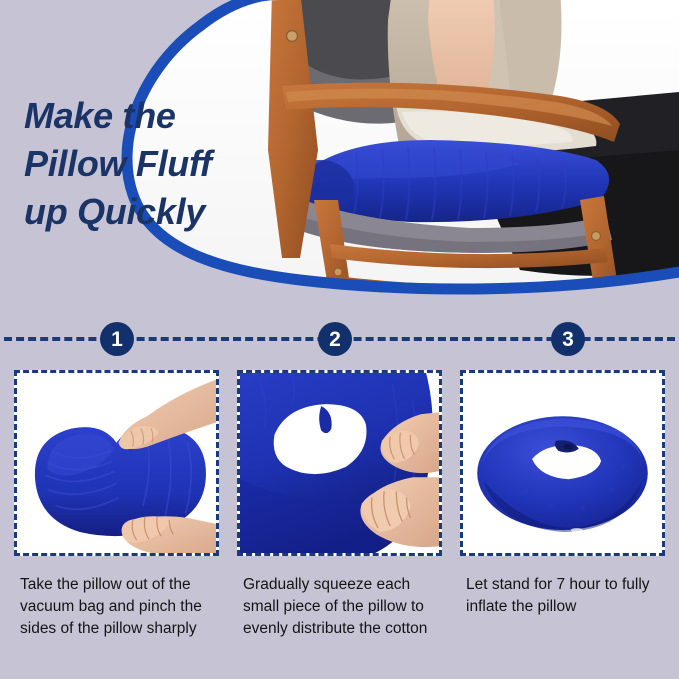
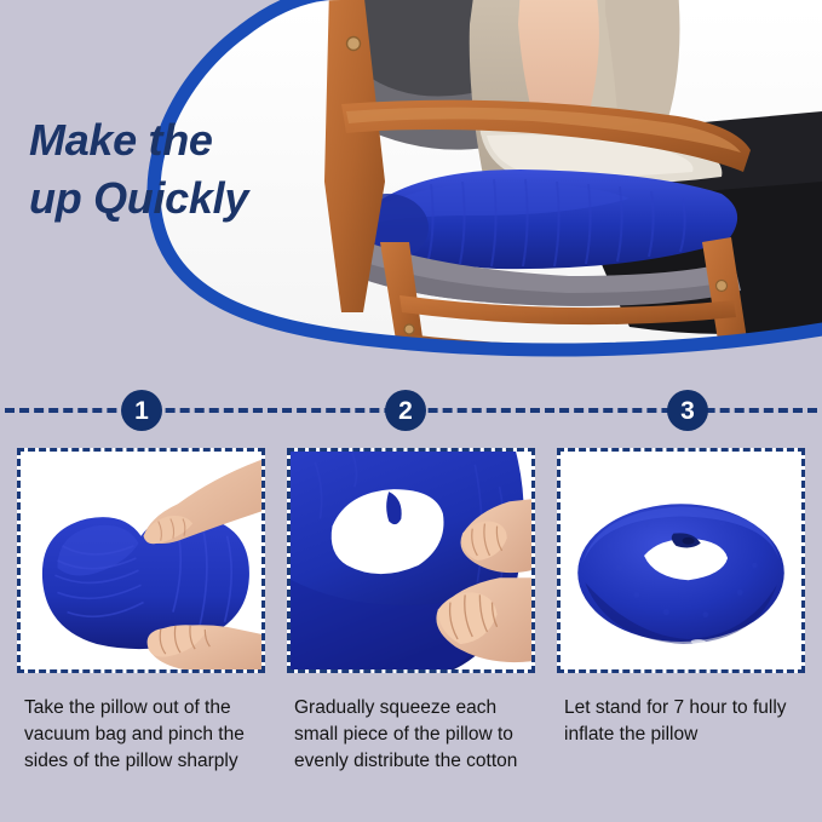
  Make the
- Pillow Fluff
  up Quickly
  1
  2
  3
  Take the pillow out of the vacuum bag and pinch the sides of the pillow sharply
  Gradually squeeze each small piece of the pillow to evenly distribute the cotton
  Let stand for 7 hour to fully inflate the pillow
